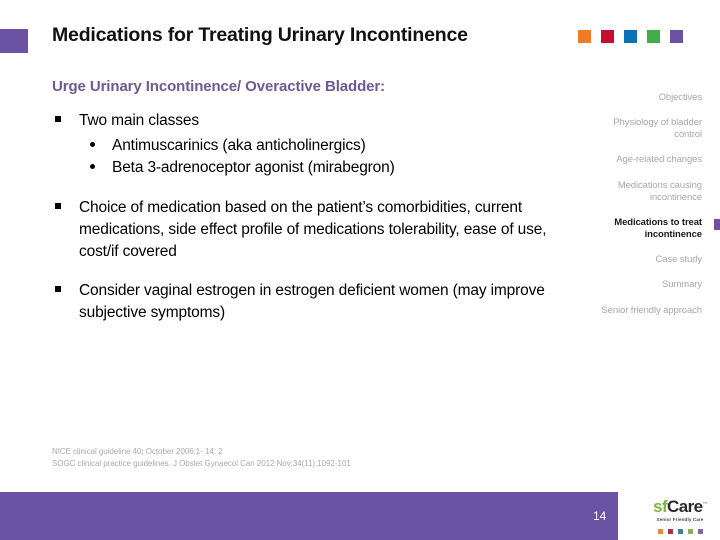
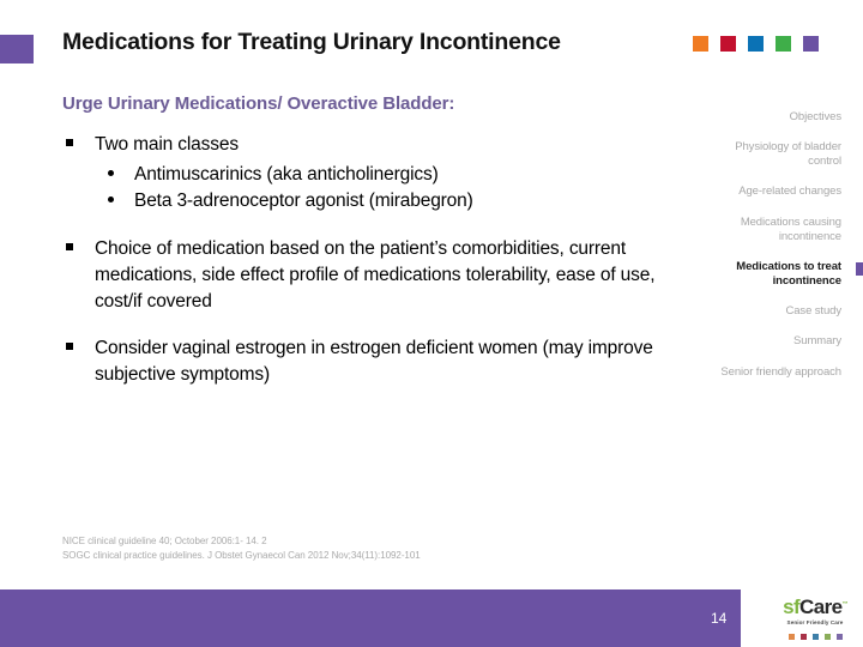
  Medications for Treating Urinary Incontinence
- Urge Urinary Incontinence/ Overactive Bladder:
+ Urge Urinary Medications/ Overactive Bladder:
  Two main classes
  Antimuscarinics (aka anticholinergics)
  Beta 3-adrenoceptor agonist (mirabegron)
  Choice of medication based on the patient’s comorbidities, current medications, side effect profile of medications tolerability, ease of use, cost/if covered
  Consider vaginal estrogen in estrogen deficient women (may improve subjective symptoms)
  Objectives
  Physiology of bladder control
  Age-related changes
  Medications causing incontinence
  Medications to treat incontinence
  Case study
  Summary
  Senior friendly approach
  NICE clinical guideline 40; October 2006:1- 14. 2
  SOGC clinical practice guidelines. J Obstet Gynaecol Can 2012 Nov;34(11):1092-101
  14
  sfCare
